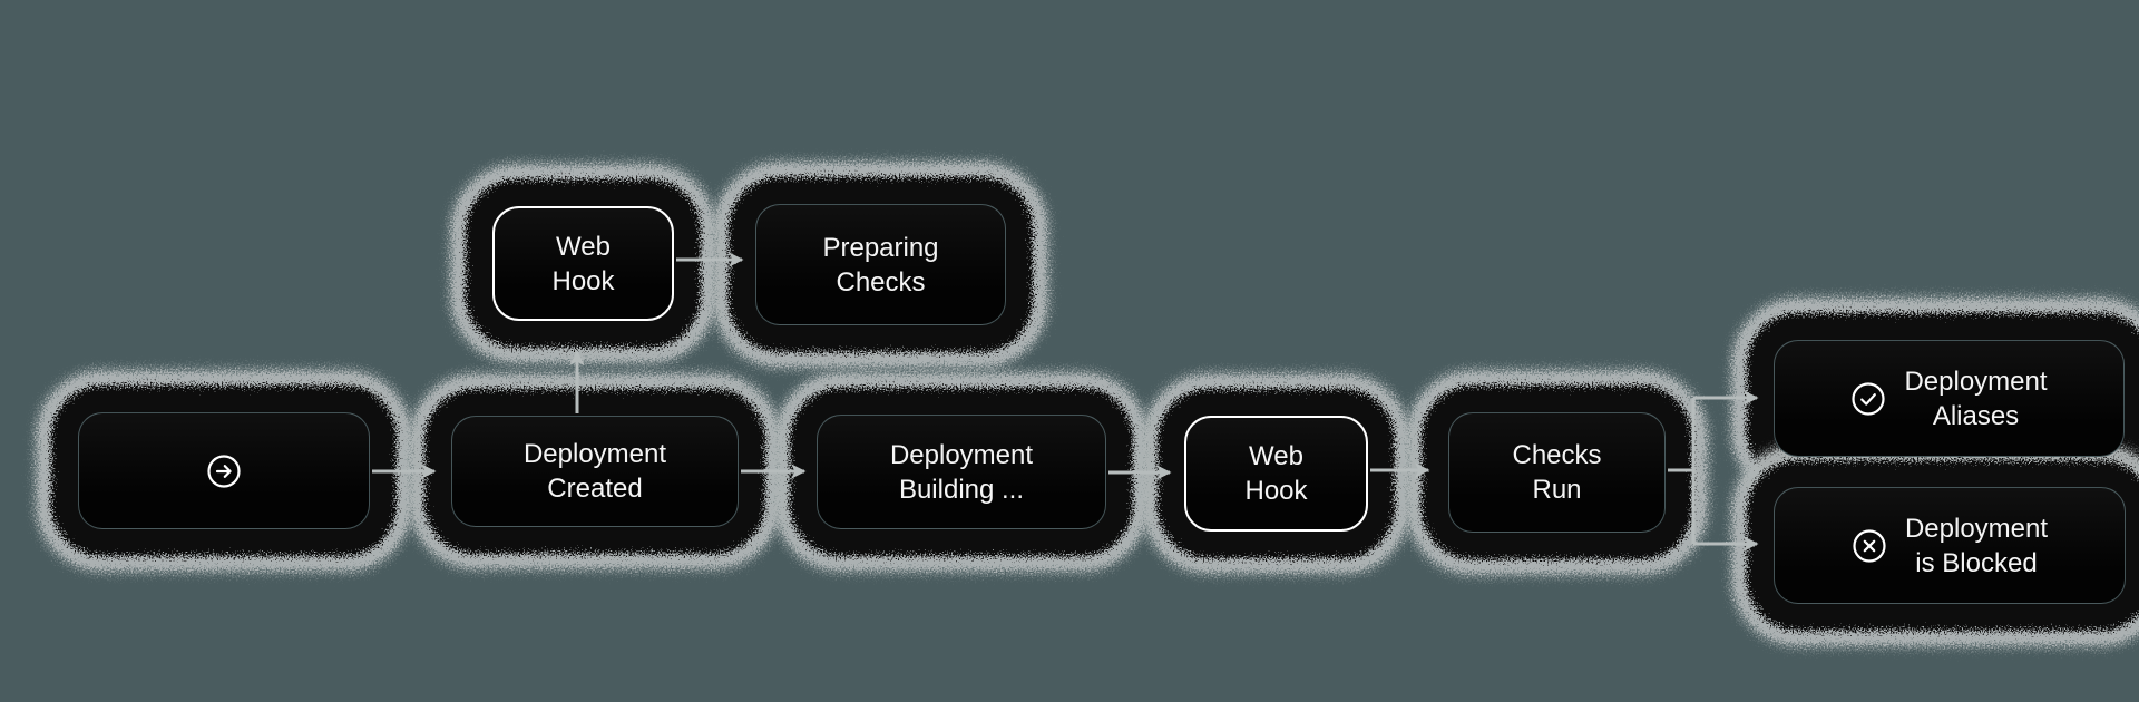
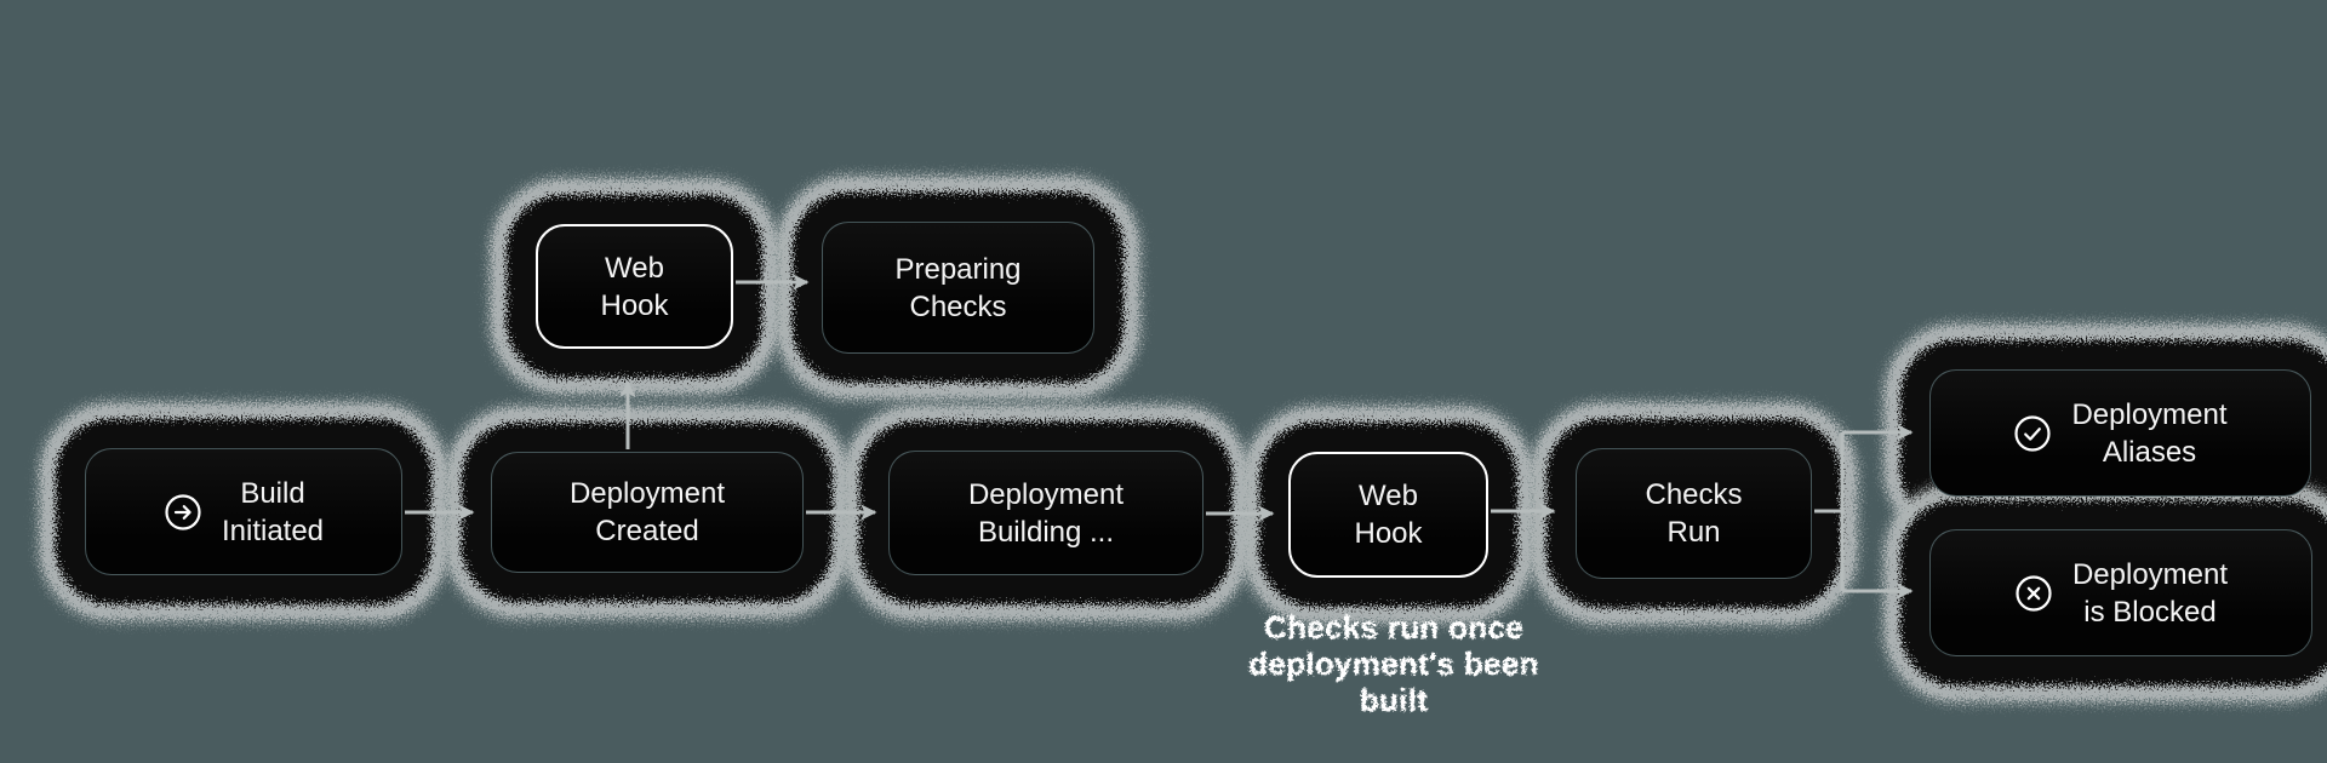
+ Checks run once
+ deployment's been
+ built
+ Build
+ Initiated
  Deployment
  Created
  Web
  Hook
  Preparing
  Checks
  Deployment
  Building ...
  Web
  Hook
  Checks
  Run
  Deployment
  Aliases
  Deployment
  is Blocked
